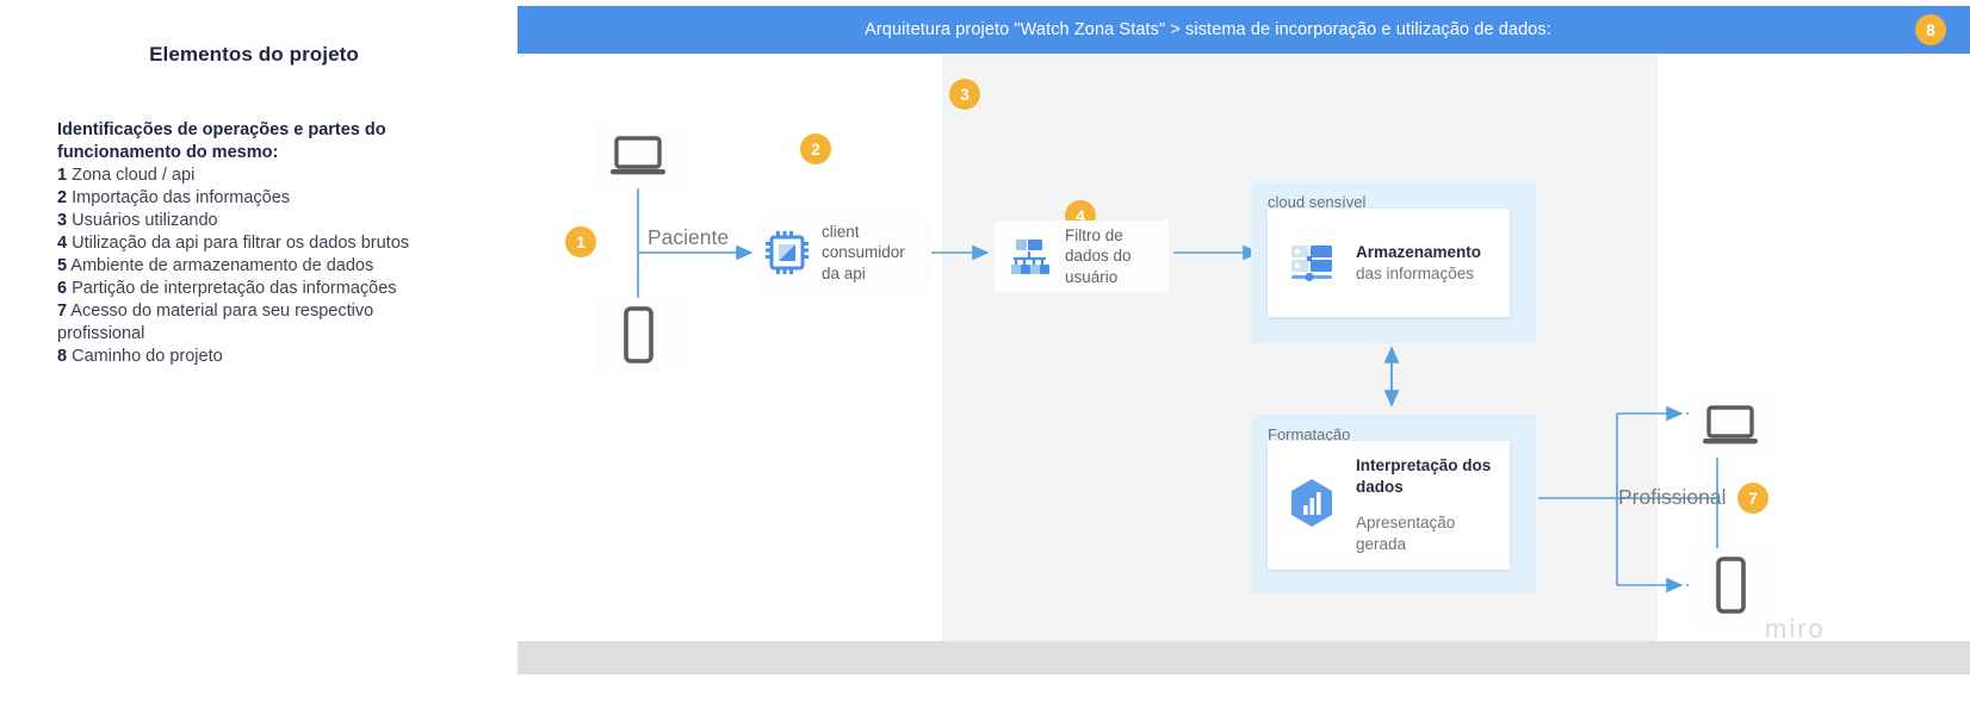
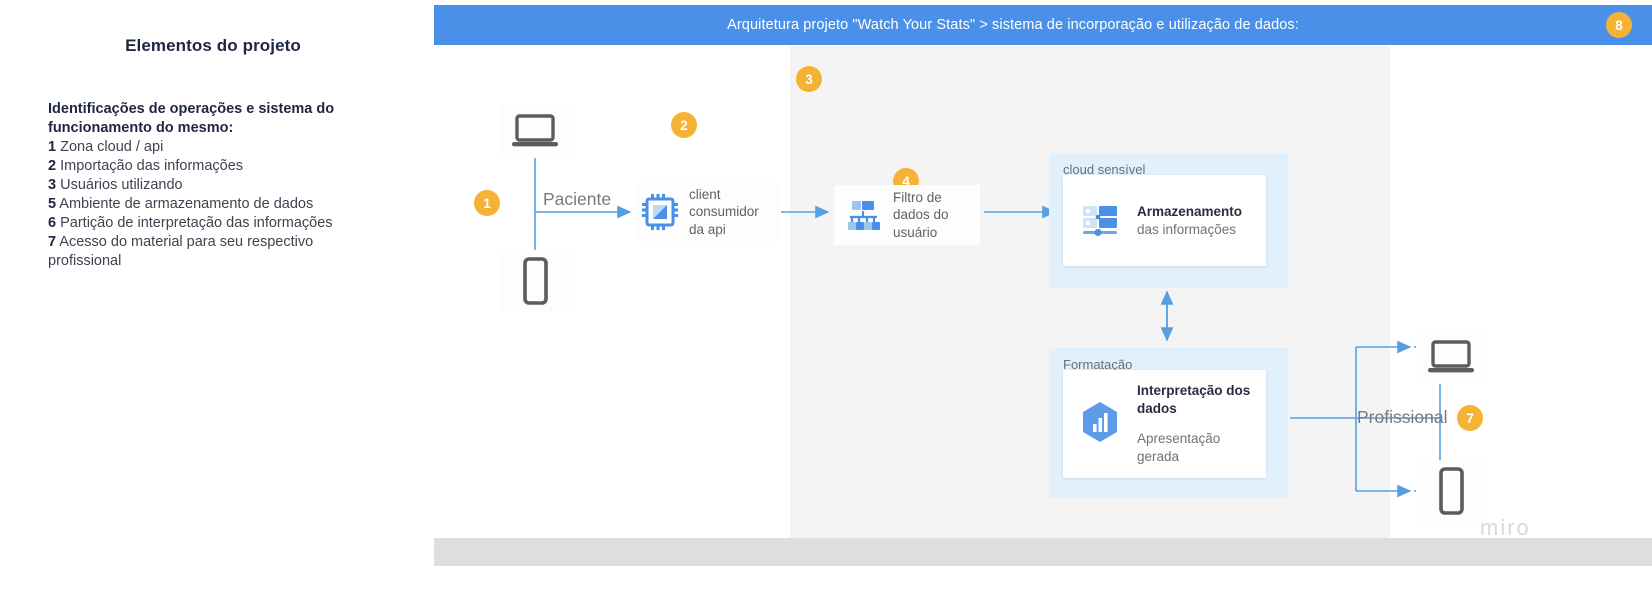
  Elementos do projeto
- Identificações de operações e partes do funcionamento do mesmo:
+ Identificações de operações e sistema do funcionamento do mesmo:
  1 Zona cloud / api
  2 Importação das informações
  3 Usuários utilizando
- 4 Utilização da api para filtrar os dados brutos
  5 Ambiente de armazenamento de dados
  6 Partição de interpretação das informações
  7 Acesso do material para seu respectivo profissional
- 8 Caminho do projeto
- Arquitetura projeto "Watch Zona Stats" > sistema de incorporação e utilização de dados:
+ Arquitetura projeto "Watch Your Stats" > sistema de incorporação e utilização de dados:
  8
  1
  2
  3
  4
  7
  Paciente
  Profissional
  client
  consumidor
  da api
  Filtro de
  dados do
  usuário
  cloud sensível
  Armazenamento
  das informações
  Formatação
  Interpretação dos dados
  Apresentação gerada
  miro
